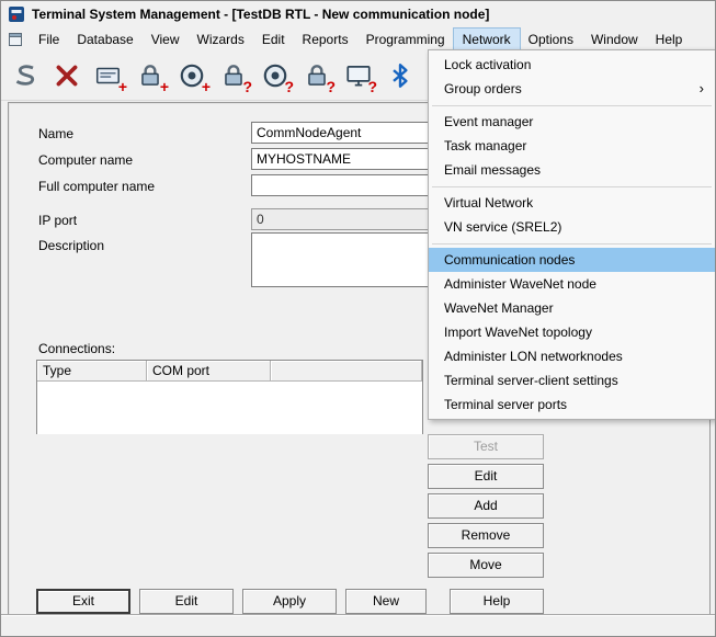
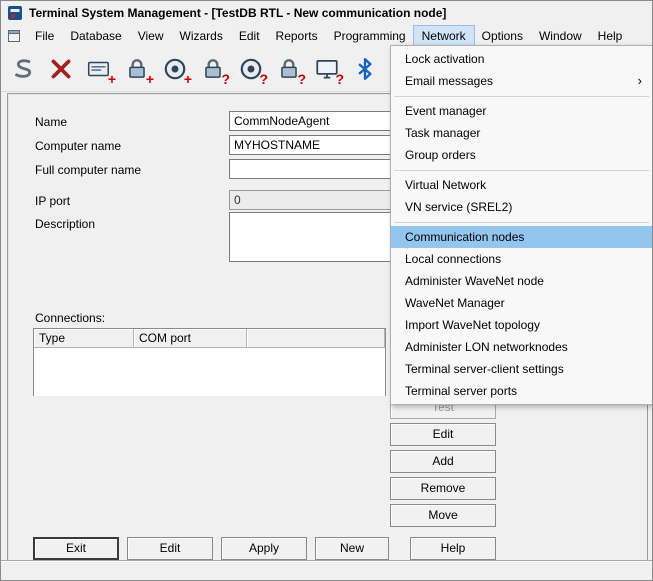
  Terminal System Management - [TestDB RTL - New communication node]
  File
  Database
  View
  Wizards
  Edit
  Reports
  Programming
  Network
  Options
  Window
  Help
  +
  +
  +
  ?
  ?
  ?
  ?
  Name
  CommNodeAgent
  Computer name
  MYHOSTNAME
  Full computer name
  IP port
  0
  Description
  Connections:
  Type
  COM port
  Test
  Edit
  Add
  Remove
  Move
  Exit
  Edit
  Apply
  New
  Help
  Lock activation
- Group orders
+ Email messages
  ›
  Event manager
  Task manager
- Email messages
+ Group orders
  Virtual Network
  VN service (SREL2)
  Communication nodes
+ Local connections
  Administer WaveNet node
  WaveNet Manager
  Import WaveNet topology
  Administer LON networknodes
  Terminal server-client settings
  Terminal server ports
